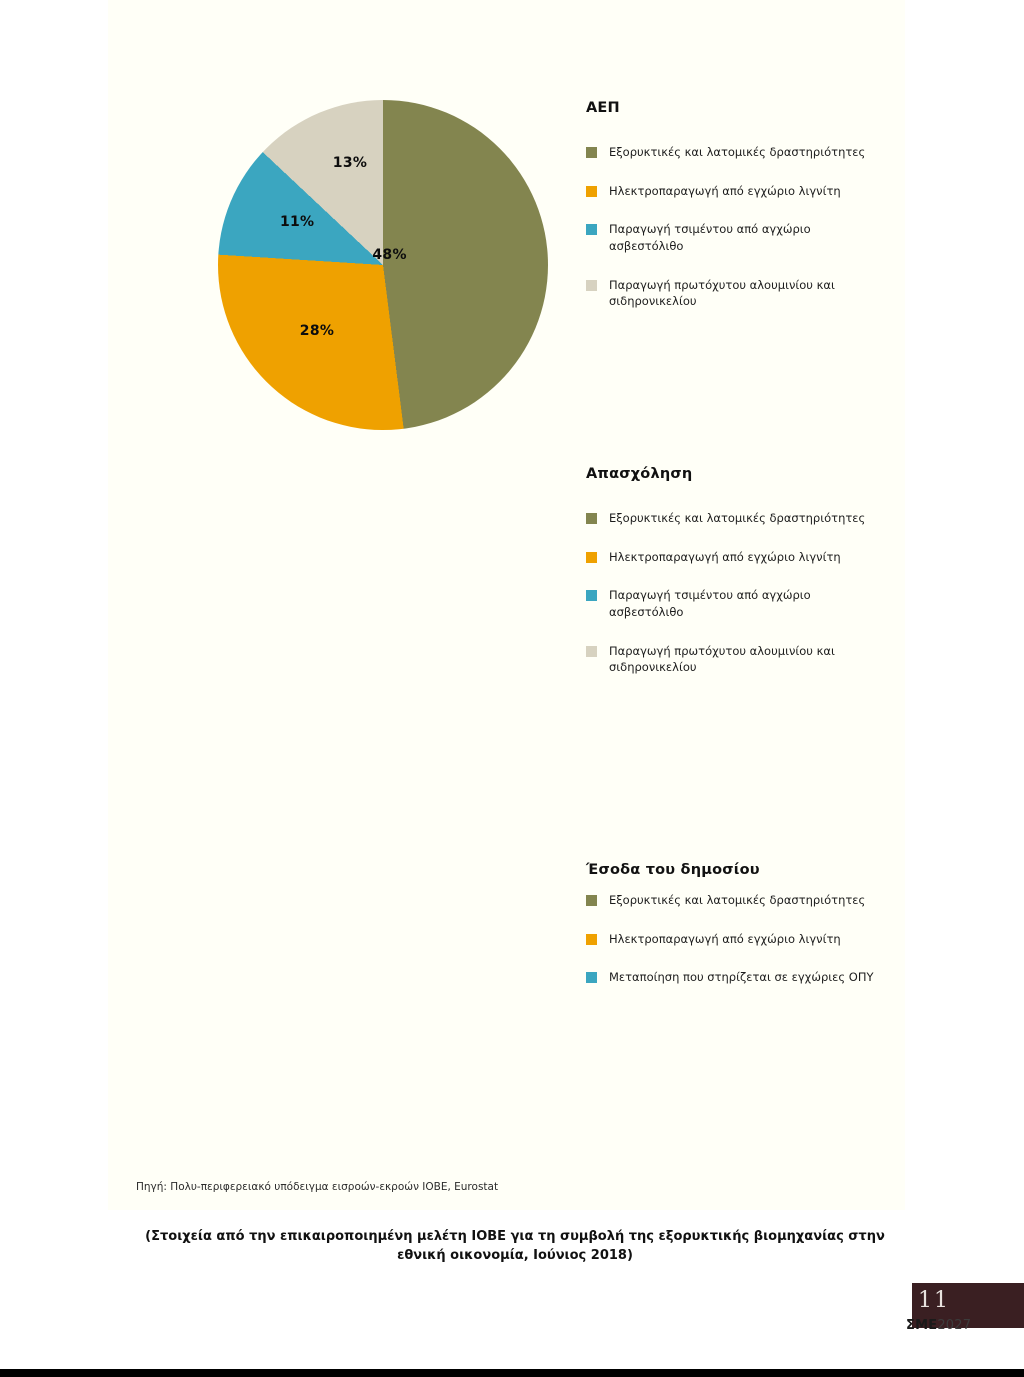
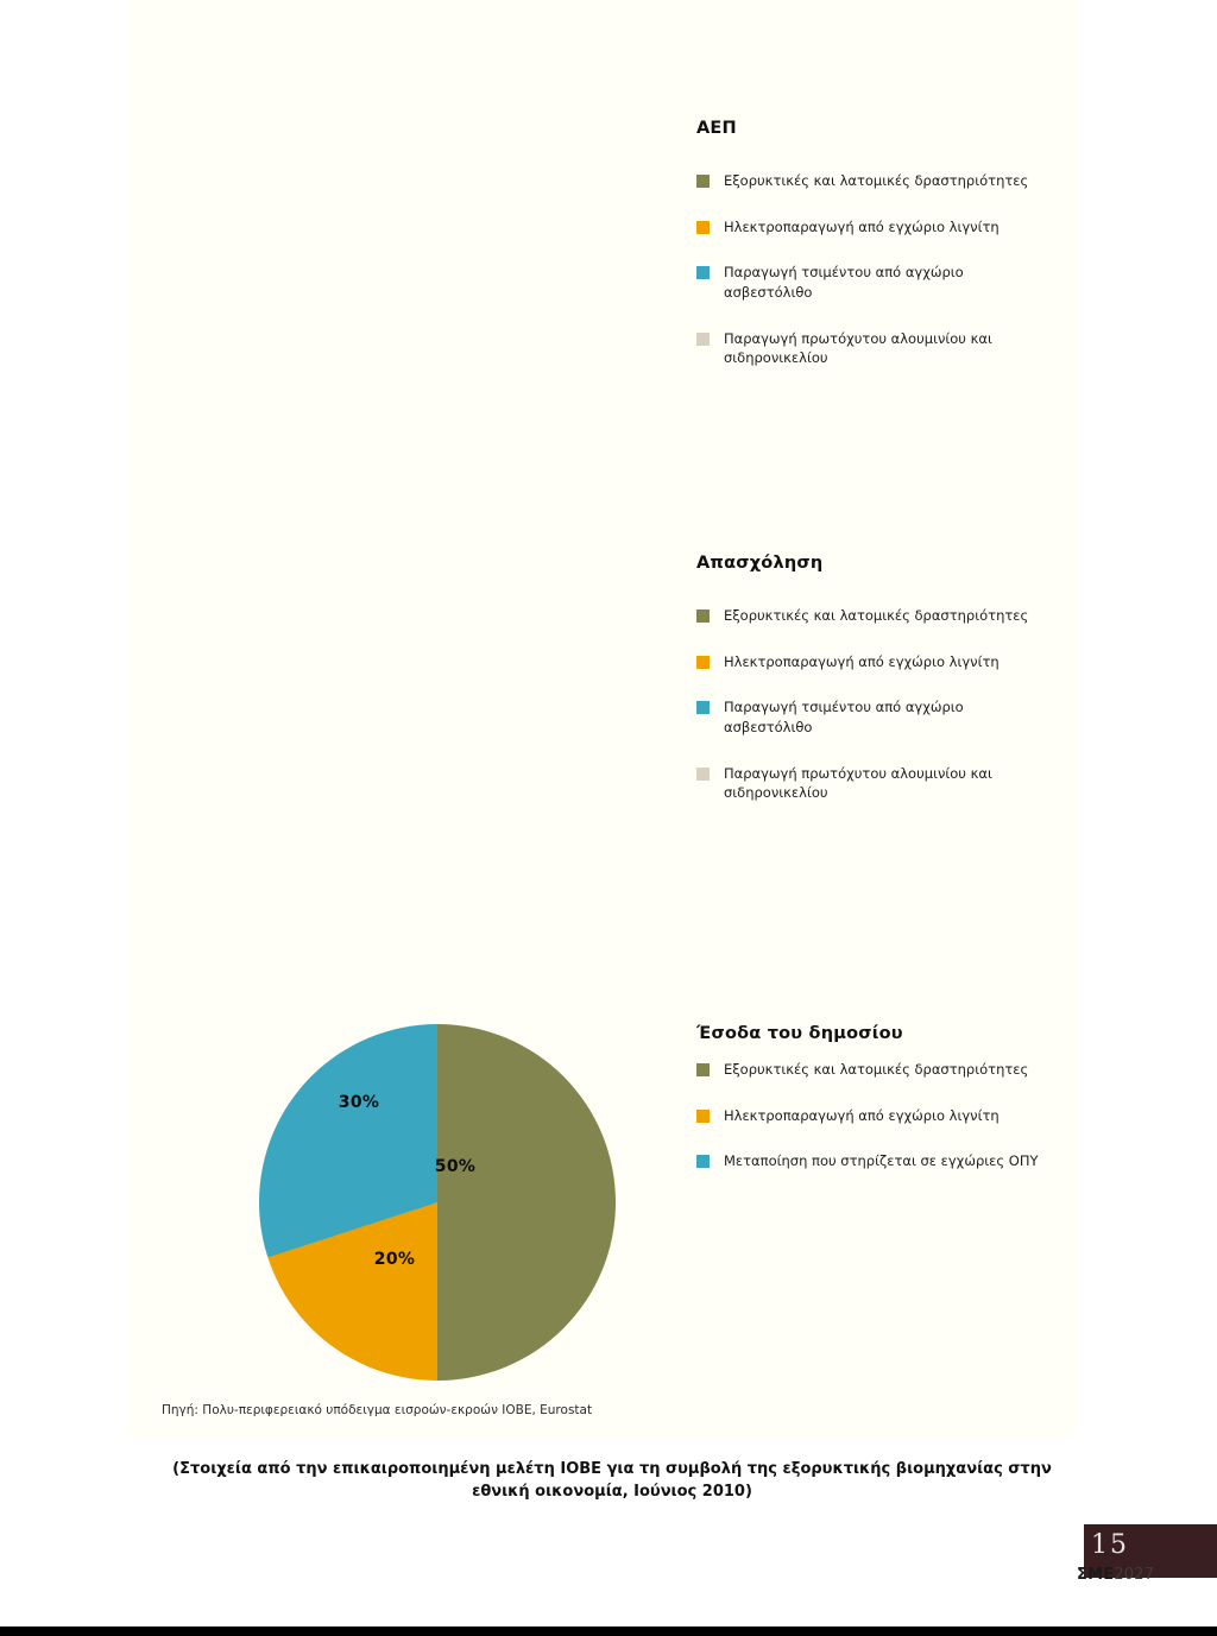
- 48%
- 28%
- 11%
- 13%
  ΑΕΠ
  Εξορυκτικές και λατομικές δραστηριότητες
  Ηλεκτροπαραγωγή από εγχώριο λιγνίτη
  Παραγωγή τσιμέντου από αγχώριο ασβεστόλιθο
  Παραγωγή πρωτόχυτου αλουμινίου και σιδηρονικελίου
  Απασχόληση
  Εξορυκτικές και λατομικές δραστηριότητες
  Ηλεκτροπαραγωγή από εγχώριο λιγνίτη
  Παραγωγή τσιμέντου από αγχώριο ασβεστόλιθο
  Παραγωγή πρωτόχυτου αλουμινίου και σιδηρονικελίου
+ 50%
+ 20%
+ 30%
  Έσοδα του δημοσίου
  Εξορυκτικές και λατομικές δραστηριότητες
  Ηλεκτροπαραγωγή από εγχώριο λιγνίτη
  Μεταποίηση που στηρίζεται σε εγχώριες ΟΠΥ
  Πηγή: Πολυ-περιφερειακό υπόδειγμα εισροών-εκροών ΙΟΒΕ, Eurostat
- (Στοιχεία από την επικαιροποιημένη μελέτη ΙΟΒΕ για τη συμβολή της εξορυκτικής βιομηχανίας στην εθνική οικονομία, Ιούνιος 2018)
+ (Στοιχεία από την επικαιροποιημένη μελέτη ΙΟΒΕ για τη συμβολή της εξορυκτικής βιομηχανίας στην εθνική οικονομία, Ιούνιος 2010)
- 11
+ 15
  ΣΜΕ2027
